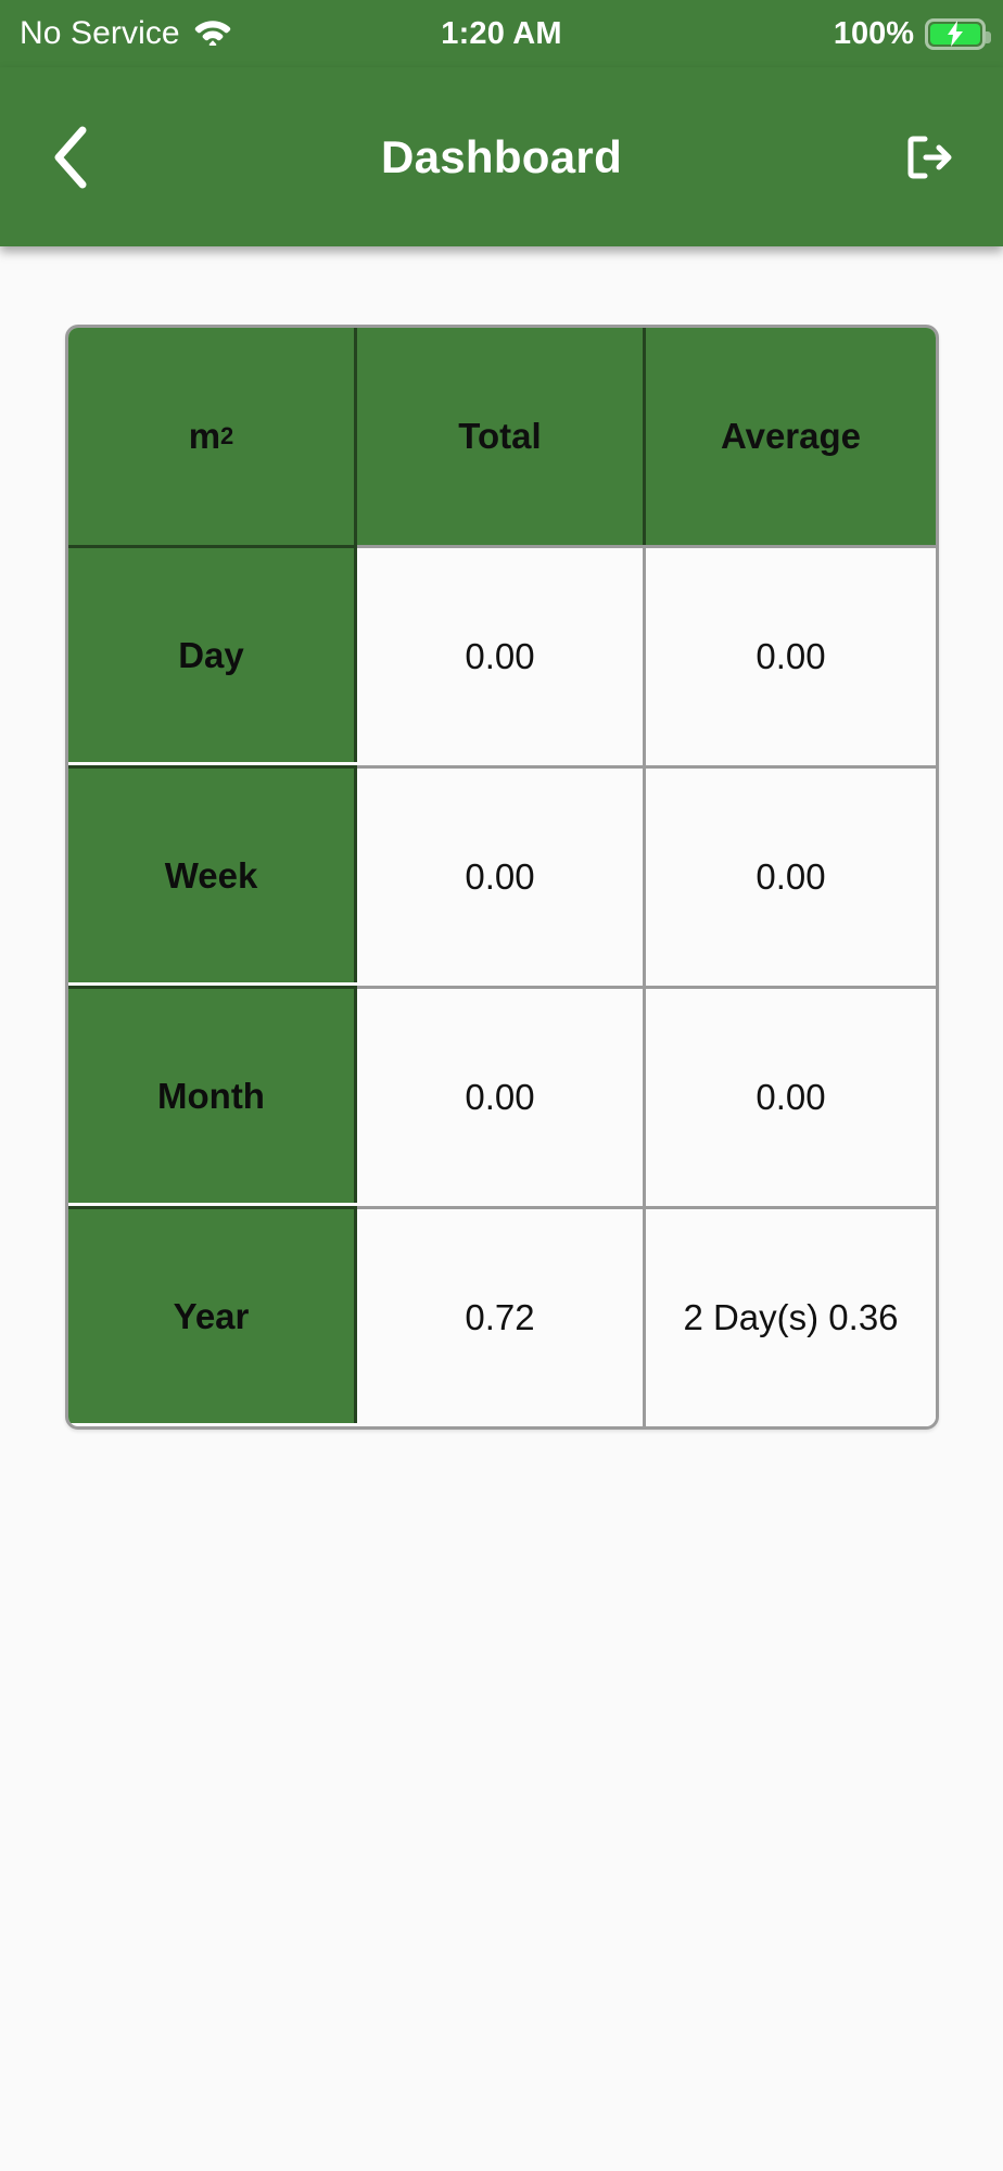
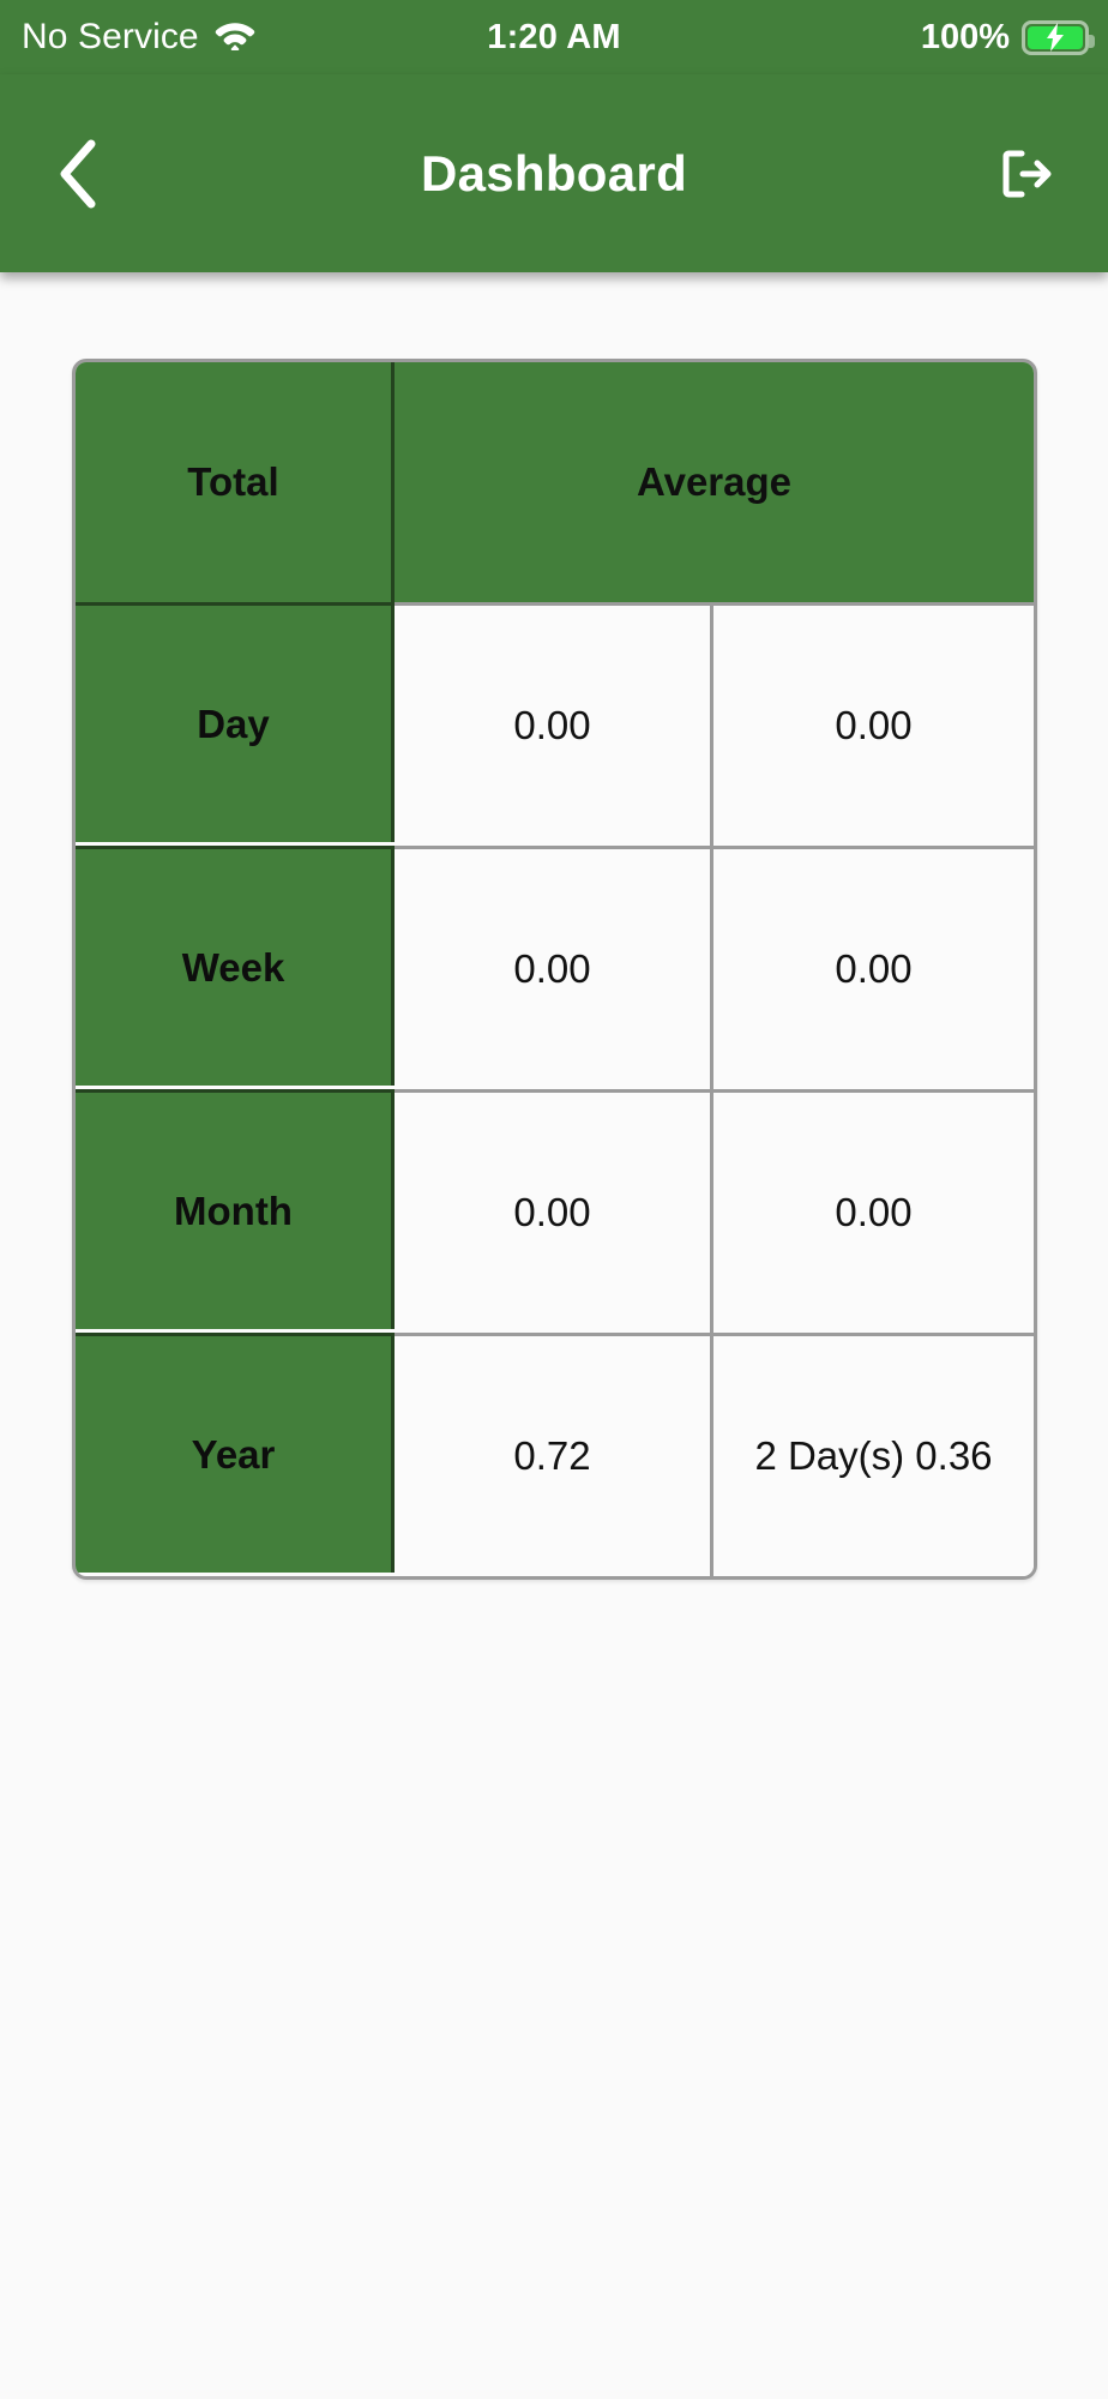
  No Service
  1:20 AM
  100%
  Dashboard
- m
- 2
  Total
  Average
  Day
  0.00
  0.00
  Week
  0.00
  0.00
  Month
  0.00
  0.00
  Year
  0.72
  2 Day(s) 0.36
